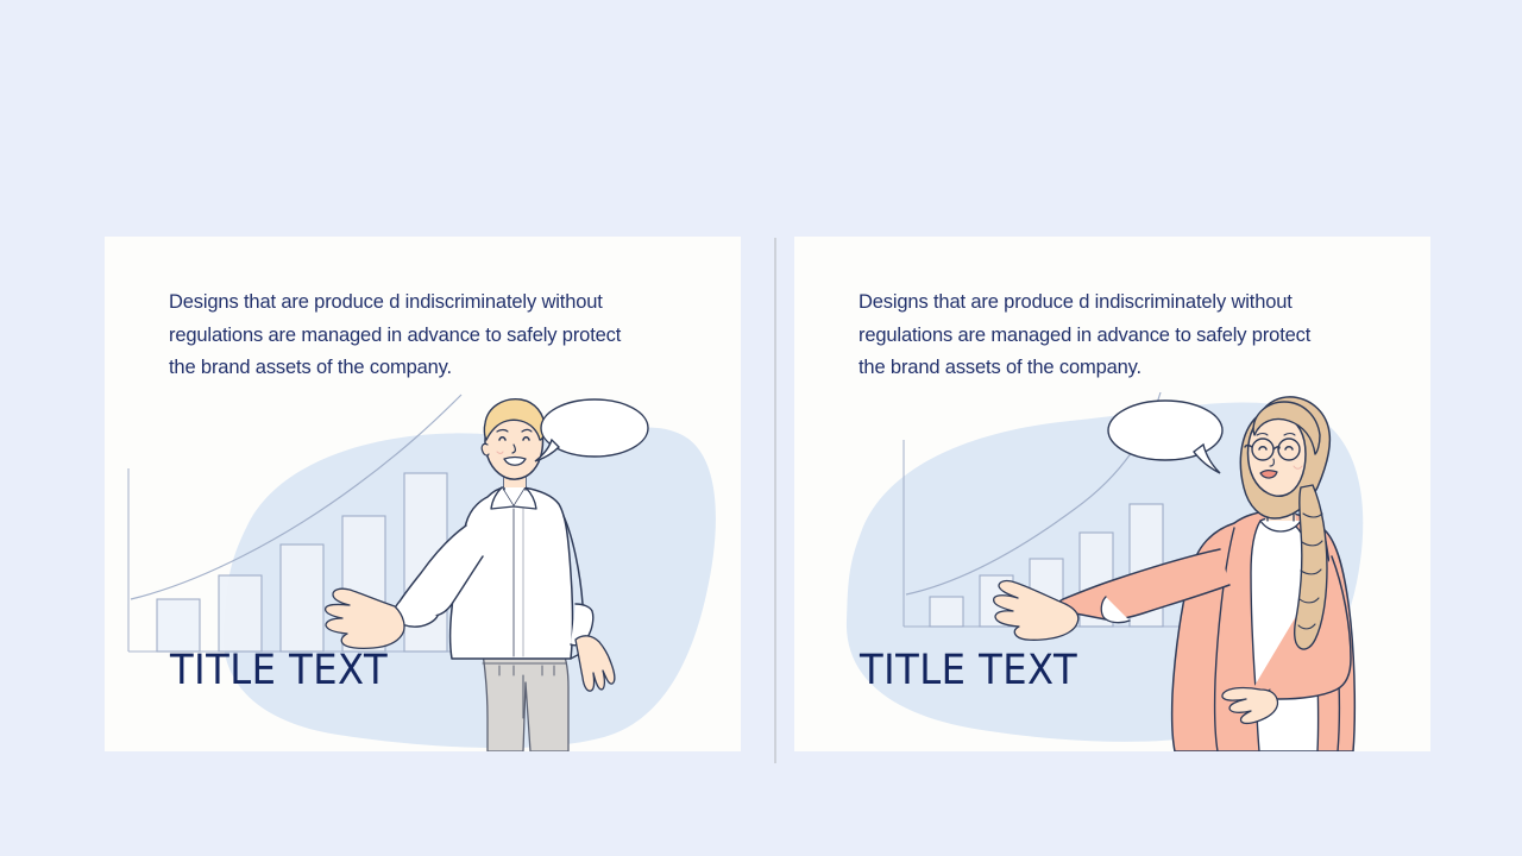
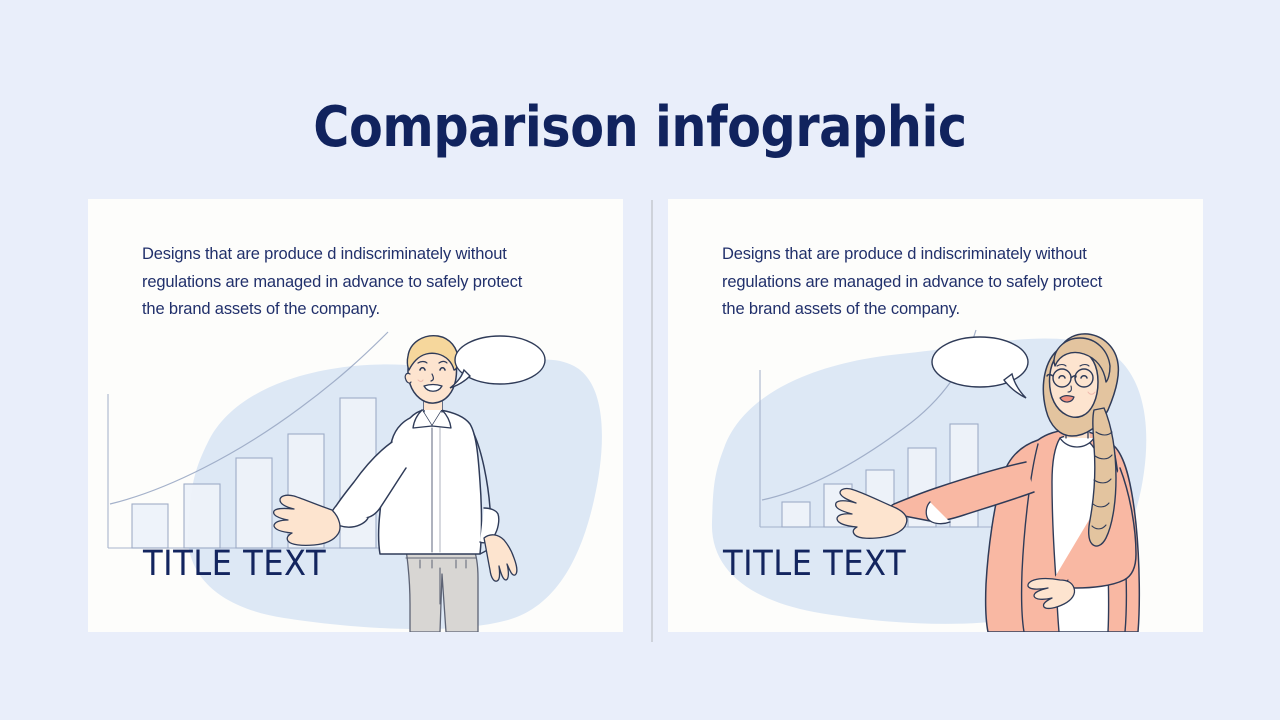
+ Comparison infographic
  Designs that are produce d indiscriminately without regulations are managed in advance to safely protect the brand assets of the company.
  TITLE TEXT
  Designs that are produce d indiscriminately without regulations are managed in advance to safely protect the brand assets of the company.
  TITLE TEXT
